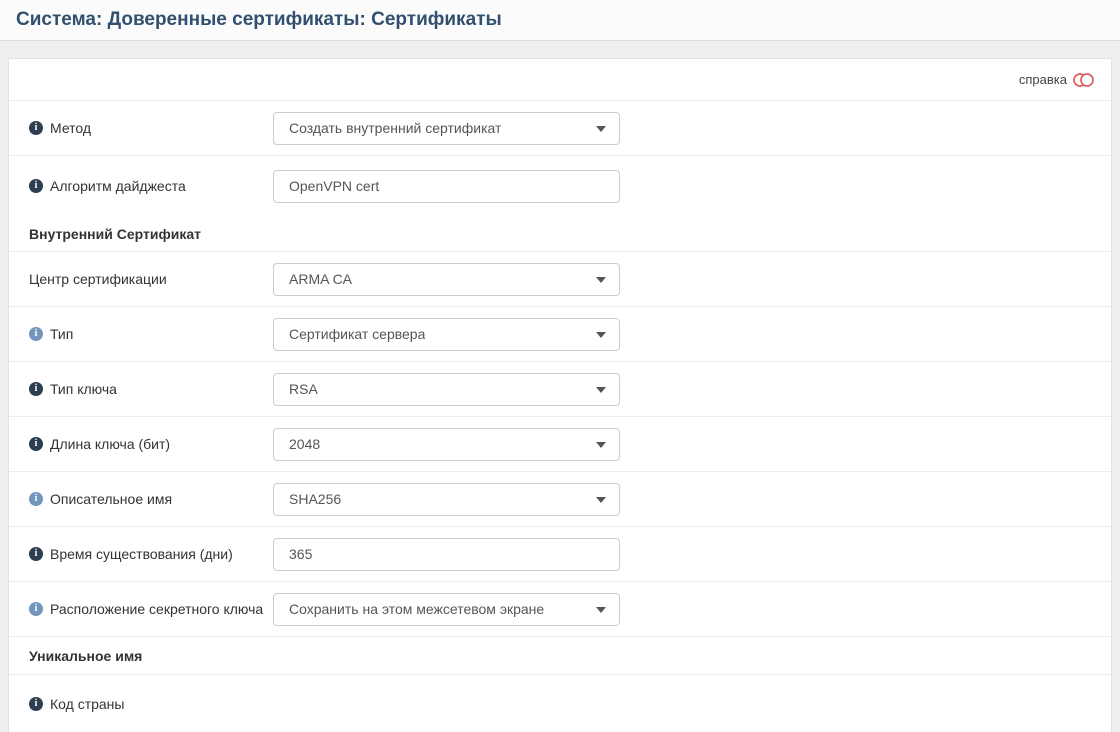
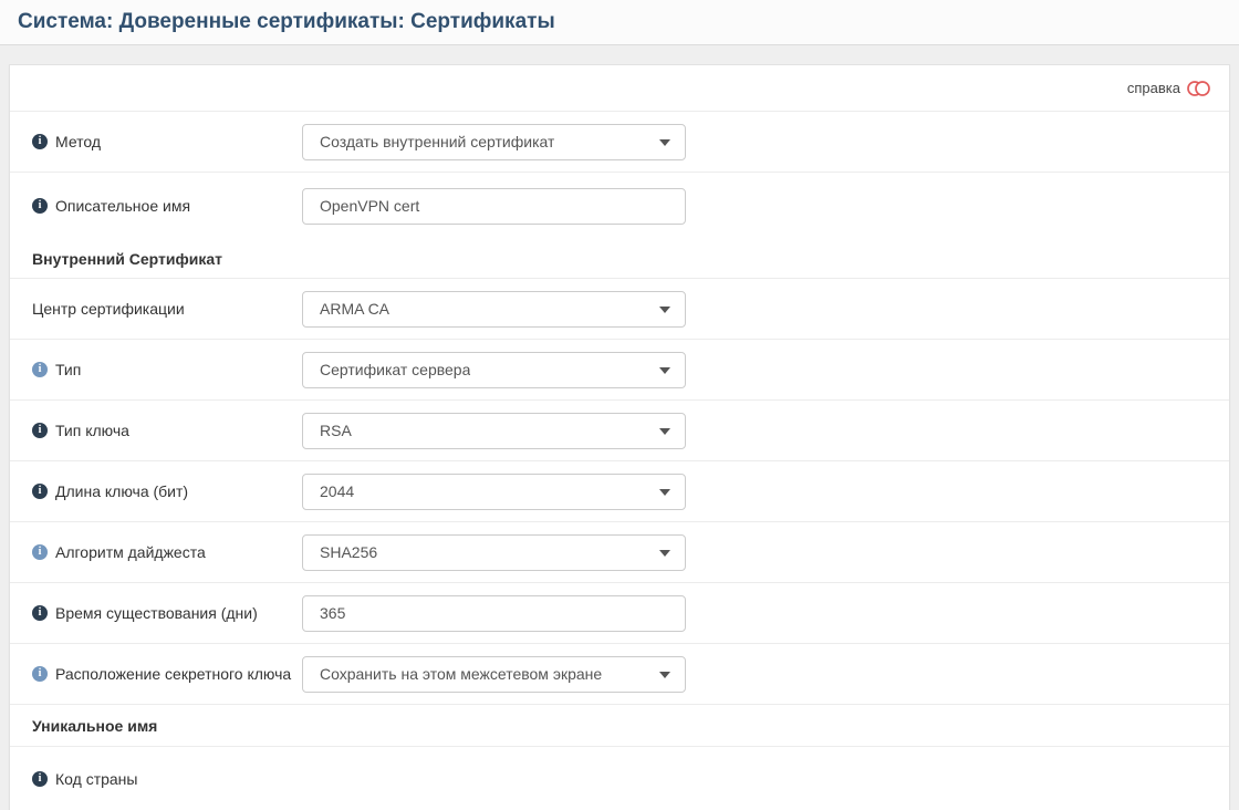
  Система: Доверенные сертификаты: Сертификаты
  справка
  i
  Метод
  Создать внутренний сертификат
  i
- Алгоритм дайджеста
+ Описательное имя
  OpenVPN cert
  Внутренний Сертификат
  Центр сертификации
  ARMA CA
  i
  Тип
  Сертификат сервера
  i
  Тип ключа
  RSA
  i
  Длина ключа (бит)
- 2048
+ 2044
  i
- Описательное имя
+ Алгоритм дайджеста
  SHA256
  i
  Время существования (дни)
  365
  i
  Расположение секретного ключа
  Сохранить на этом межсетевом экране
  Уникальное имя
  i
  Код страны
